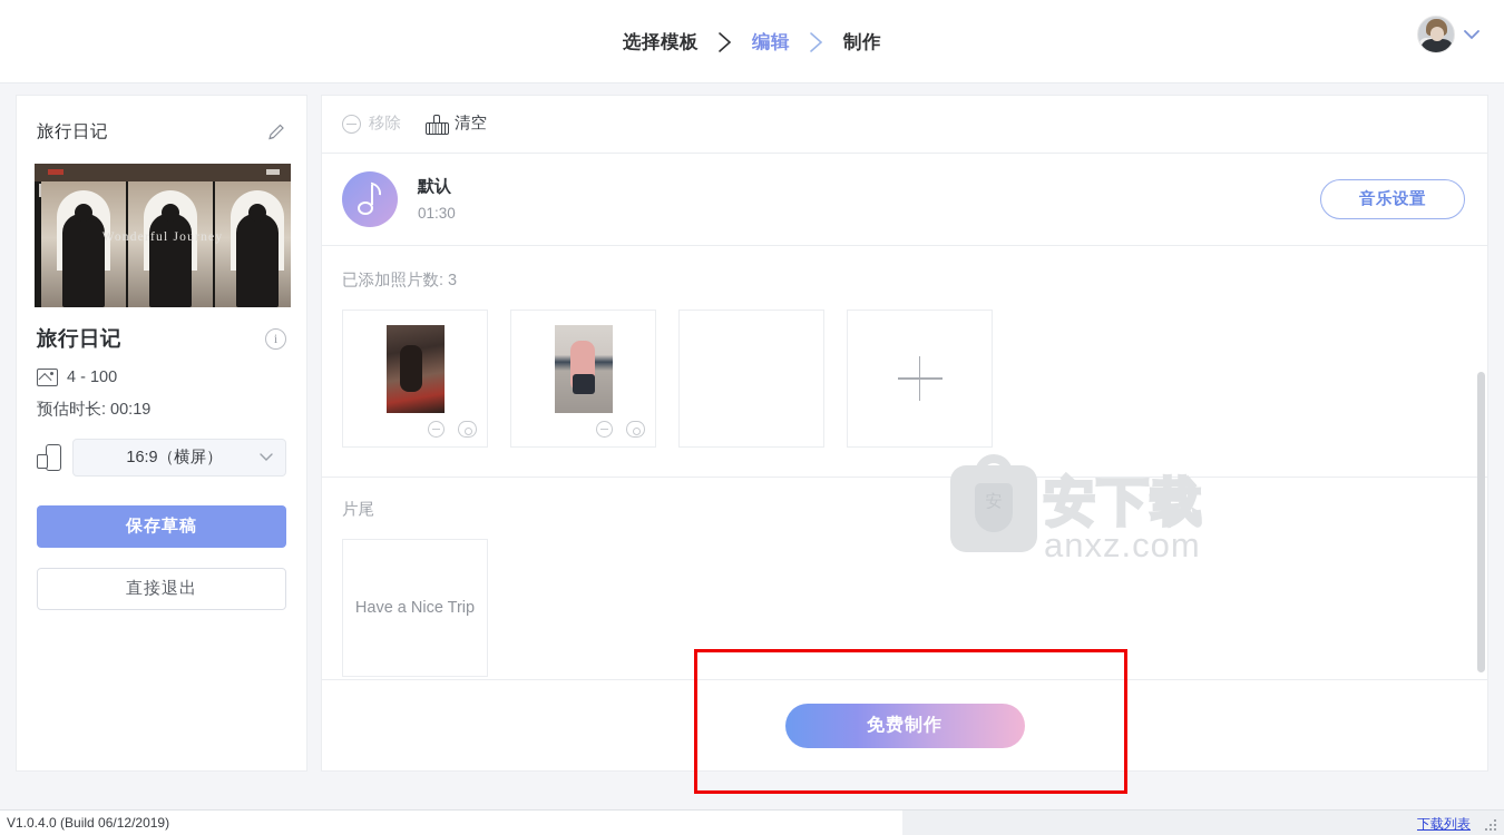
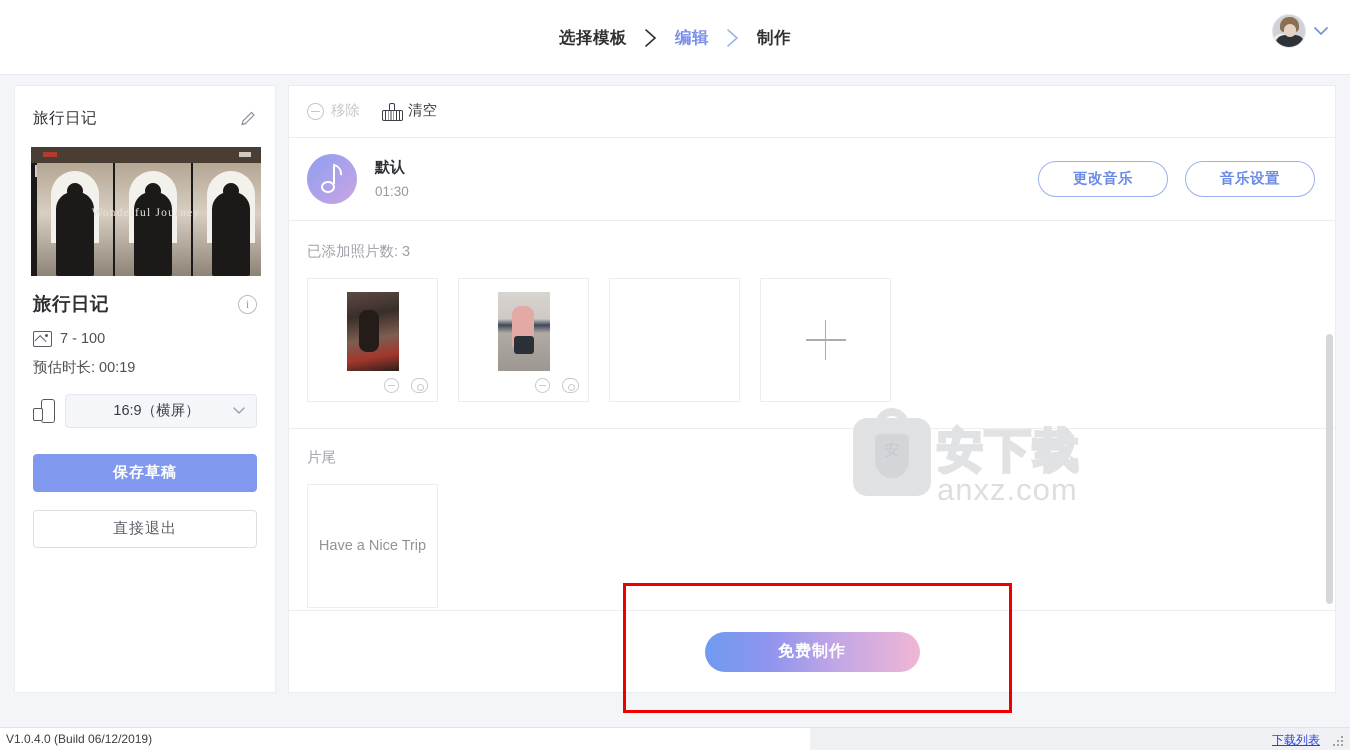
  选择模板
  编辑
  制作
  旅行日记
  Wonderful Journey
  旅行日记
  i
- 4 - 100
+ 7 - 100
  预估时长: 00:19
  16:9（横屏）
  保存草稿
  直接退出
  移除
  清空
  默认
  01:30
+ 更改音乐
  音乐设置
  已添加照片数: 3
  片尾
  Have a Nice Trip
  安下载
  anxz.com
  免费制作
  V1.0.4.0 (Build 06/12/2019)
  下载列表
